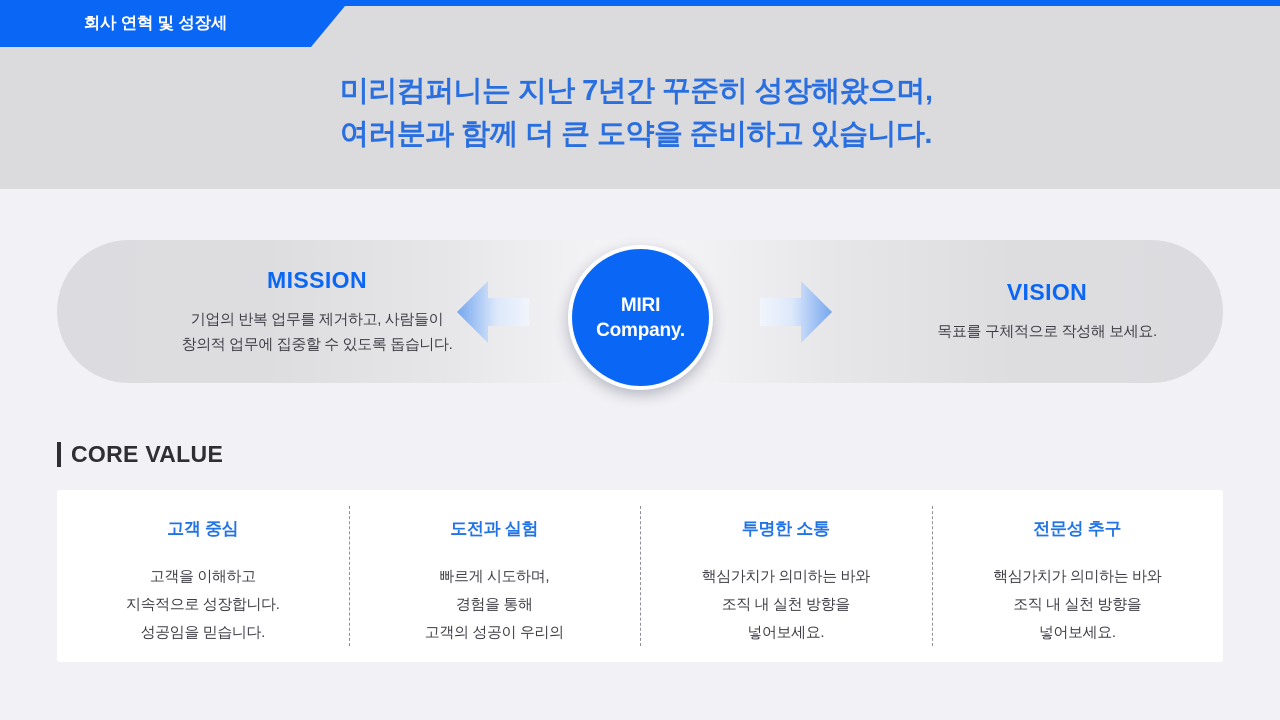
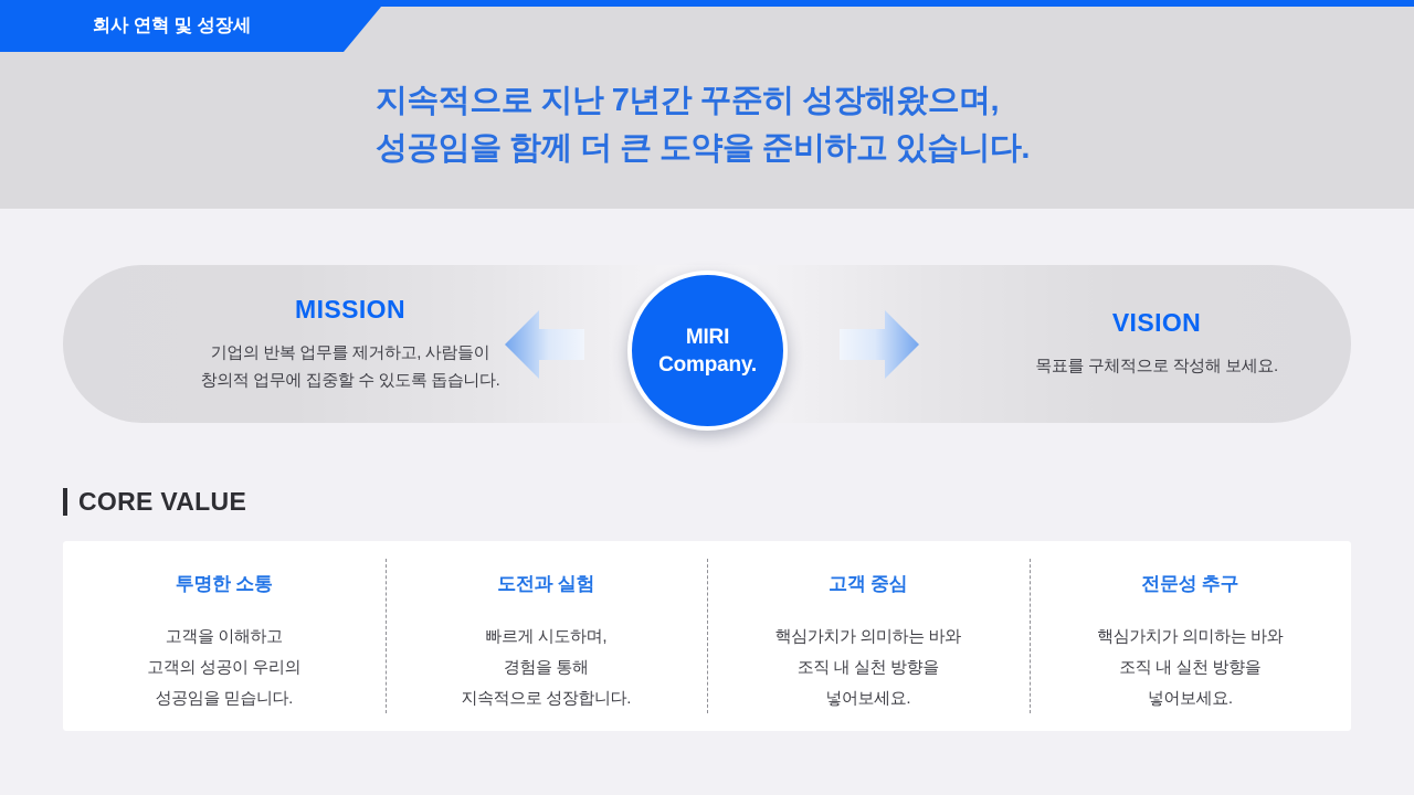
  회사 연혁 및 성장세
- 미리컴퍼니는 지난 7년간 꾸준히 성장해왔으며,
+ 지속적으로 지난 7년간 꾸준히 성장해왔으며,
- 여러분과 함께 더 큰 도약을 준비하고 있습니다.
+ 성공임을 함께 더 큰 도약을 준비하고 있습니다.
  MISSION
  기업의 반복 업무를 제거하고, 사람들이
  창의적 업무에 집중할 수 있도록 돕습니다.
  VISION
  목표를 구체적으로 작성해 보세요.
  MIRI
  Company.
  CORE VALUE
- 고객 중심
+ 투명한 소통
  고객을 이해하고
- 지속적으로 성장합니다.
+ 고객의 성공이 우리의
  성공임을 믿습니다.
  도전과 실험
  빠르게 시도하며,
  경험을 통해
- 고객의 성공이 우리의
+ 지속적으로 성장합니다.
- 투명한 소통
+ 고객 중심
  핵심가치가 의미하는 바와
  조직 내 실천 방향을
  넣어보세요.
  전문성 추구
  핵심가치가 의미하는 바와
  조직 내 실천 방향을
  넣어보세요.
